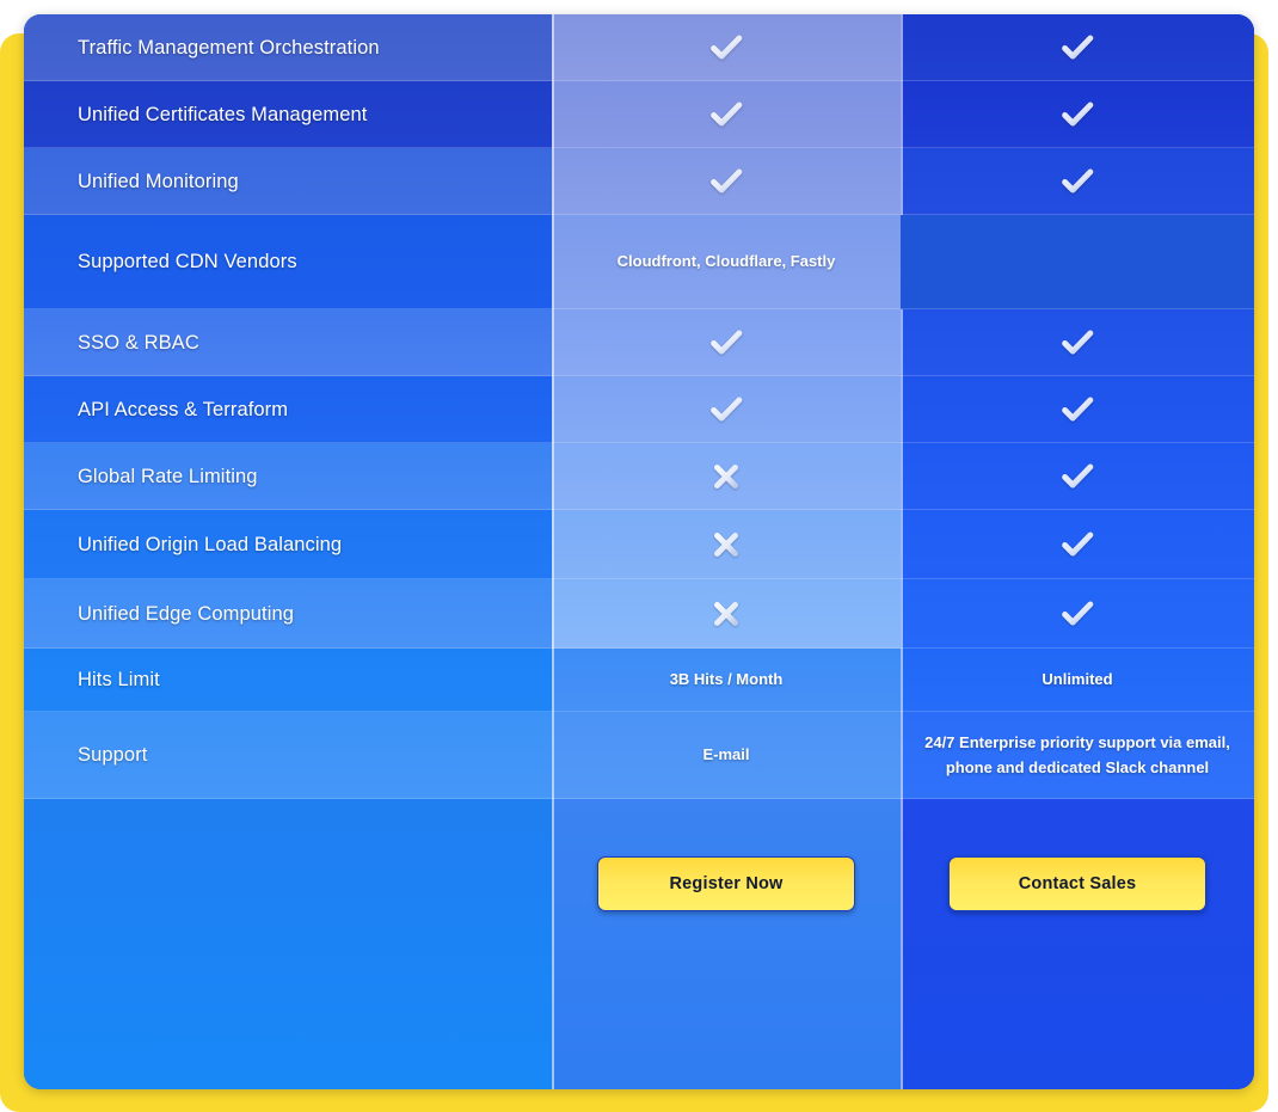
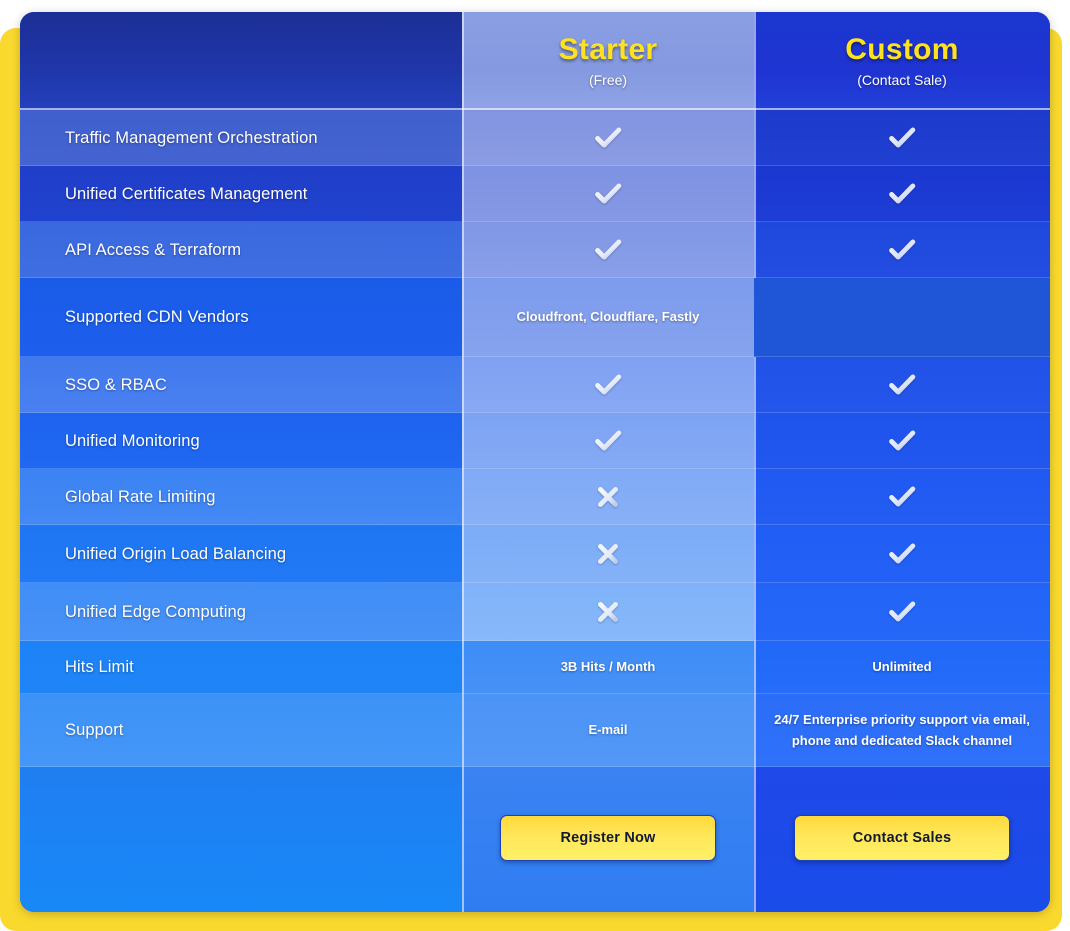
+ Starter
+ (Free)
+ Custom
+ (Contact Sale)
  Traffic Management Orchestration
  Unified Certificates Management
- Unified Monitoring
+ API Access & Terraform
  Supported CDN Vendors
  Cloudfront, Cloudflare, Fastly
  SSO & RBAC
- API Access & Terraform
+ Unified Monitoring
  Global Rate Limiting
  Unified Origin Load Balancing
  Unified Edge Computing
  Hits Limit
  3B Hits / Month
  Unlimited
  Support
  E-mail
  24/7 Enterprise priority support via email, phone and dedicated Slack channel
  Register Now
  Contact Sales
